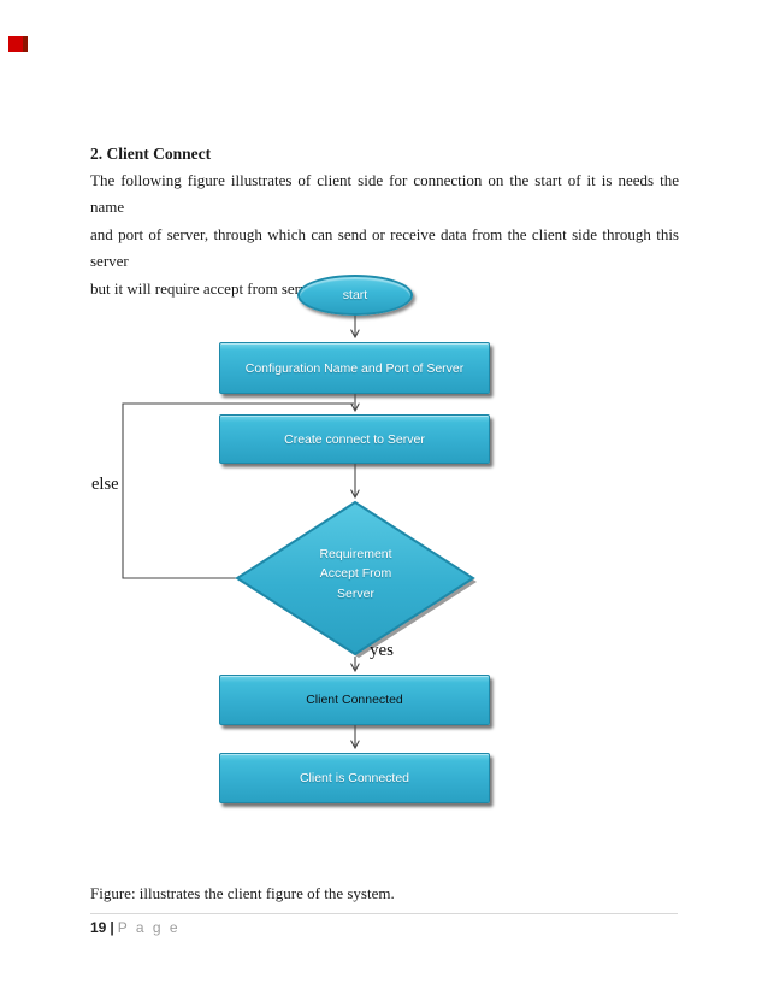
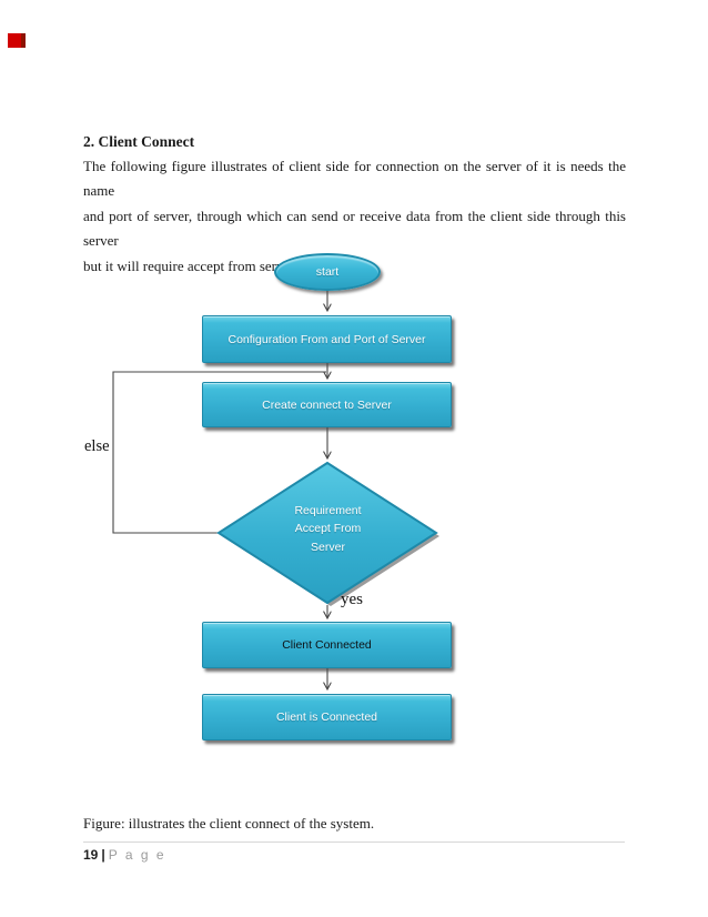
  2. Client Connect
- The following figure illustrates of client side for connection on the start of it is needs the name
+ The following figure illustrates of client side for connection on the server of it is needs the name
  and port of server, through which can send or receive data from the client side through this server
  but it will require accept from ser
  start
- Configuration Name and Port of Server
+ Configuration From and Port of Server
  Create connect to Server
  Client Connected
  Client is Connected
  Requirement
  Accept From
  Server
  else
  yes
- Figure: illustrates the client figure of the system.
+ Figure: illustrates the client connect of the system.
  19 | P a g e
